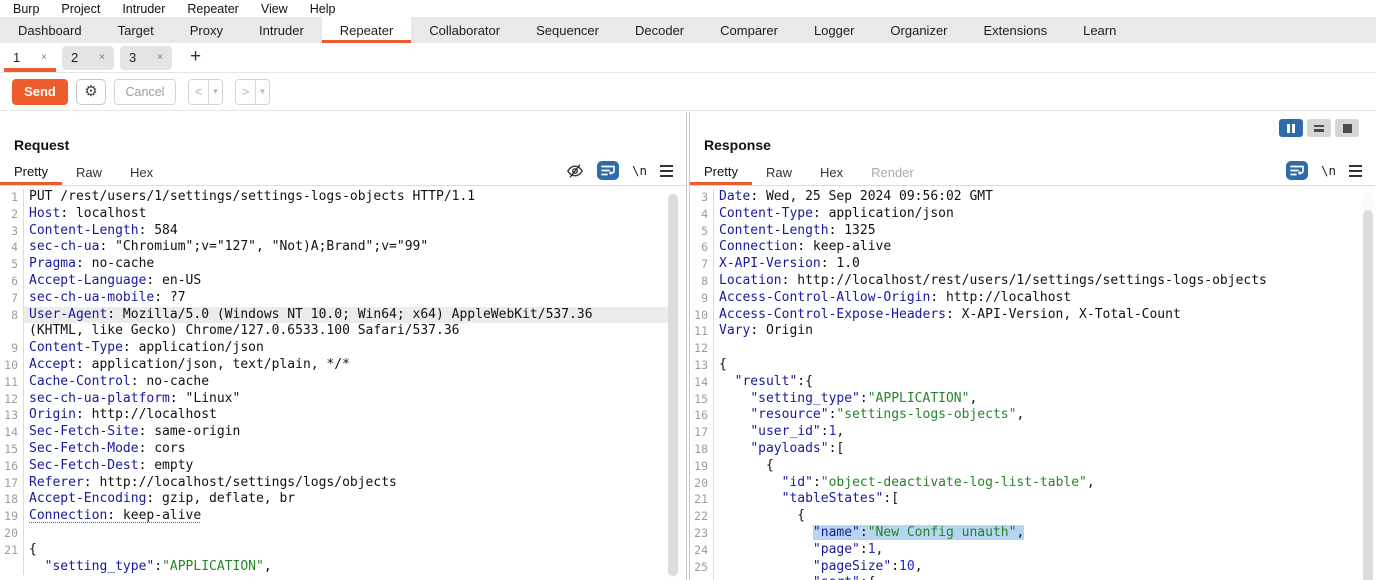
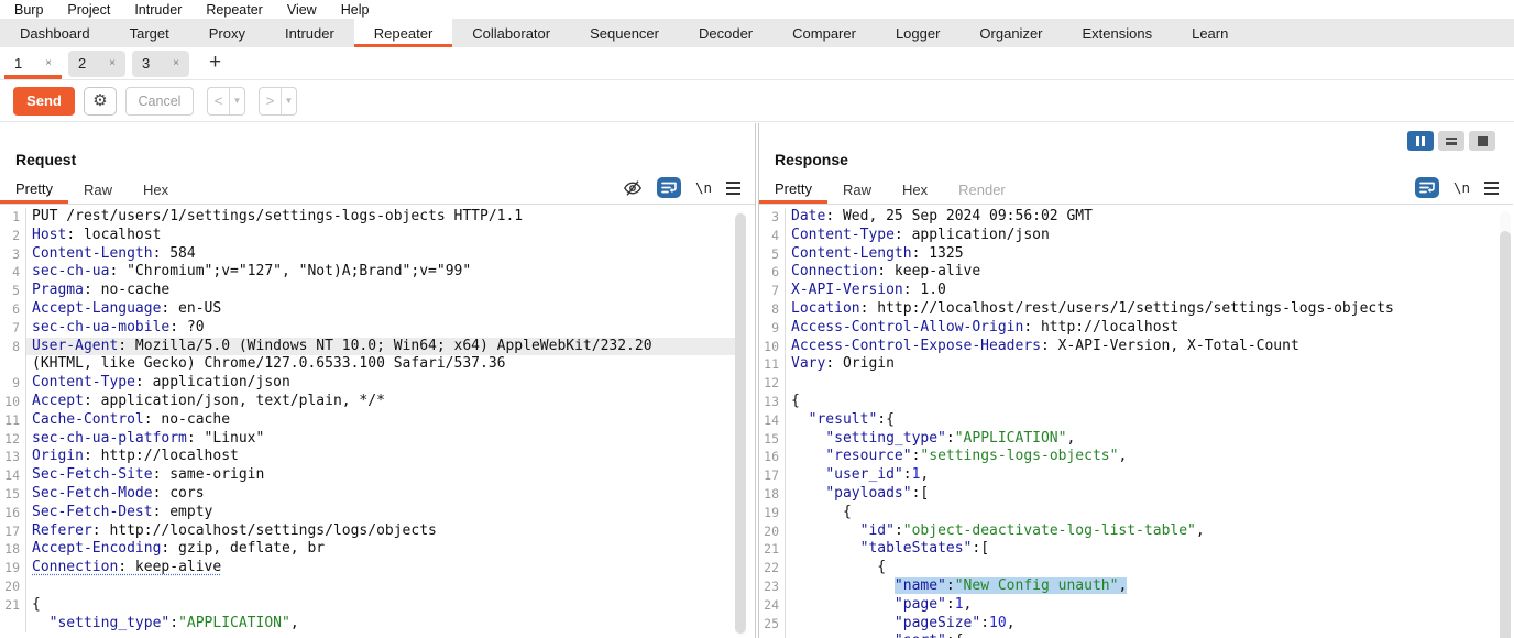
  Burp
  Project
  Intruder
  Repeater
  View
  Help
  Dashboard
  Target
  Proxy
  Intruder
  Repeater
  Collaborator
  Sequencer
  Decoder
  Comparer
  Logger
  Organizer
  Extensions
  Learn
  1
  ×
  2
  ×
  3
  ×
  +
  Send
  ⚙
  Cancel
  <
  ▼
  >
  ▼
  Request
  Pretty
  Raw
  Hex
  \n
  1
  PUT /rest/users/1/settings/settings-logs-objects HTTP/1.1
  2
  Host: localhost
  3
  Content-Length: 584
  4
  sec-ch-ua: "Chromium";v="127", "Not)A;Brand";v="99"
  5
  Pragma: no-cache
  6
  Accept-Language: en-US
  7
- sec-ch-ua-mobile: ?7
+ sec-ch-ua-mobile: ?0
  8
- User-Agent: Mozilla/5.0 (Windows NT 10.0; Win64; x64) AppleWebKit/537.36
+ User-Agent: Mozilla/5.0 (Windows NT 10.0; Win64; x64) AppleWebKit/232.20
  (KHTML, like Gecko) Chrome/127.0.6533.100 Safari/537.36
  9
  Content-Type: application/json
  10
  Accept: application/json, text/plain, */*
  11
  Cache-Control: no-cache
  12
  sec-ch-ua-platform: "Linux"
  13
  Origin: http://localhost
  14
  Sec-Fetch-Site: same-origin
  15
  Sec-Fetch-Mode: cors
  16
  Sec-Fetch-Dest: empty
  17
  Referer: http://localhost/settings/logs/objects
  18
  Accept-Encoding: gzip, deflate, br
  19
  Connection: keep-alive
  20
  21
  {
  "setting_type":"APPLICATION",
  Response
  Pretty
  Raw
  Hex
  Render
  \n
  3
  Date: Wed, 25 Sep 2024 09:56:02 GMT
  4
  Content-Type: application/json
  5
  Content-Length: 1325
  6
  Connection: keep-alive
  7
  X-API-Version: 1.0
  8
  Location: http://localhost/rest/users/1/settings/settings-logs-objects
  9
  Access-Control-Allow-Origin: http://localhost
  10
  Access-Control-Expose-Headers: X-API-Version, X-Total-Count
  11
  Vary: Origin
  12
  13
  {
  14
  "result":{
  15
  "setting_type":"APPLICATION",
  16
  "resource":"settings-logs-objects",
  17
  "user_id":1,
  18
  "payloads":[
  19
  {
  20
  "id":"object-deactivate-log-list-table",
  21
  "tableStates":[
  22
  {
  23
  "name":"New Config unauth",
  24
  "page":1,
  25
  "pageSize":10,
